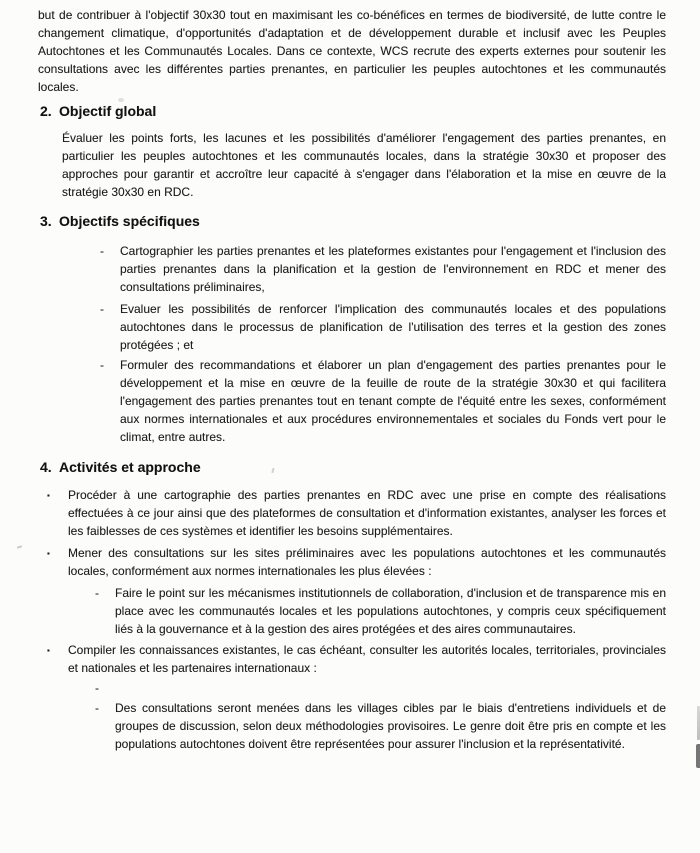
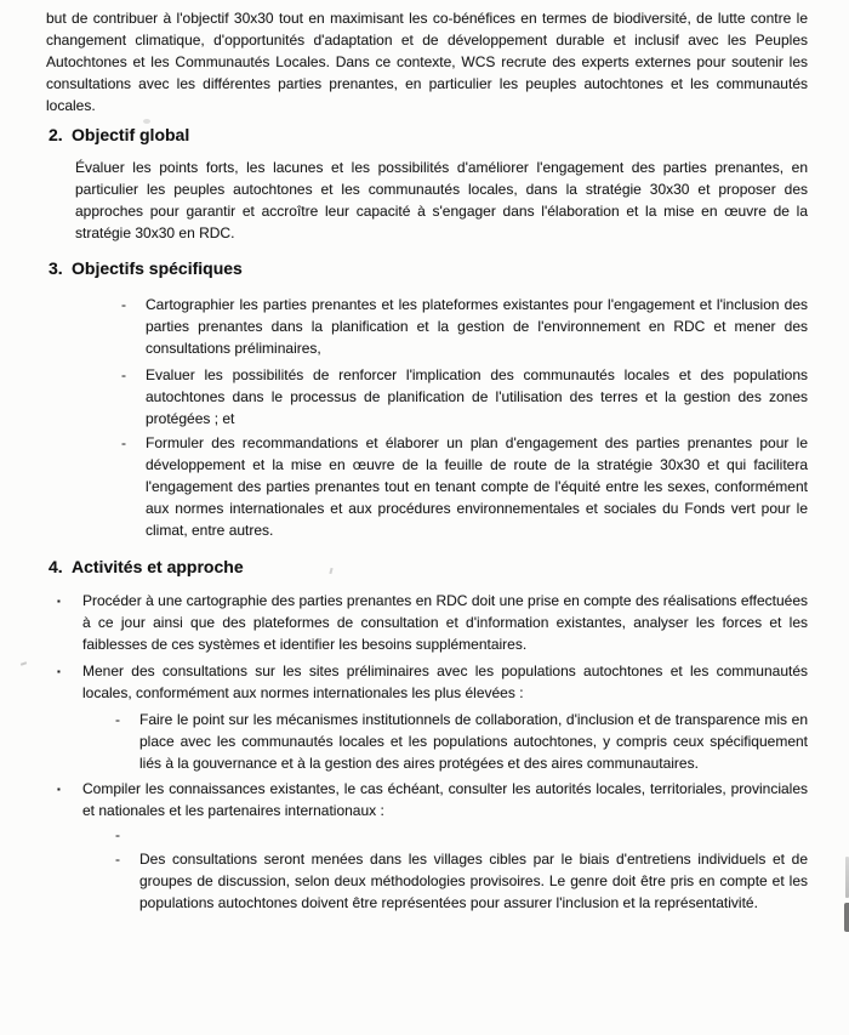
  but de contribuer à l'objectif 30x30 tout en maximisant les co-bénéfices en termes de biodiversité, de lutte contre le changement climatique, d'opportunités d'adaptation et de développement durable et inclusif avec les Peuples Autochtones et les Communautés Locales. Dans ce contexte, WCS recrute des experts externes pour soutenir les consultations avec les différentes parties prenantes, en particulier les peuples autochtones et les communautés locales.
  2.
  Objectif global
  Évaluer les points forts, les lacunes et les possibilités d'améliorer l'engagement des parties prenantes, en particulier les peuples autochtones et les communautés locales, dans la stratégie 30x30 et proposer des approches pour garantir et accroître leur capacité à s'engager dans l'élaboration et la mise en œuvre de la stratégie 30x30 en RDC.
  3.
  Objectifs spécifiques
  -
  Cartographier les parties prenantes et les plateformes existantes pour l'engagement et l'inclusion des parties prenantes dans la planification et la gestion de l'environnement en RDC et mener des consultations préliminaires,
  -
  Evaluer les possibilités de renforcer l'implication des communautés locales et des populations autochtones dans le processus de planification de l'utilisation des terres et la gestion des zones protégées ; et
  -
  Formuler des recommandations et élaborer un plan d'engagement des parties prenantes pour le développement et la mise en œuvre de la feuille de route de la stratégie 30x30 et qui facilitera l'engagement des parties prenantes tout en tenant compte de l'équité entre les sexes, conformément aux normes internationales et aux procédures environnementales et sociales du Fonds vert pour le climat, entre autres.
  4.
  Activités et approche
  ▪
- Procéder à une cartographie des parties prenantes en RDC avec une prise en compte des réalisations effectuées à ce jour ainsi que des plateformes de consultation et d'information existantes, analyser les forces et les faiblesses de ces systèmes et identifier les besoins supplémentaires.
+ Procéder à une cartographie des parties prenantes en RDC doit une prise en compte des réalisations effectuées à ce jour ainsi que des plateformes de consultation et d'information existantes, analyser les forces et les faiblesses de ces systèmes et identifier les besoins supplémentaires.
  ▪
  Mener des consultations sur les sites préliminaires avec les populations autochtones et les communautés locales, conformément aux normes internationales les plus élevées :
  -
  Faire le point sur les mécanismes institutionnels de collaboration, d'inclusion et de transparence mis en place avec les communautés locales et les populations autochtones, y compris ceux spécifiquement liés à la gouvernance et à la gestion des aires protégées et des aires communautaires.
  ▪
  Compiler les connaissances existantes, le cas échéant, consulter les autorités locales, territoriales, provinciales et nationales et les partenaires internationaux :
  -
  -
  Des consultations seront menées dans les villages cibles par le biais d'entretiens individuels et de groupes de discussion, selon deux méthodologies provisoires. Le genre doit être pris en compte et les populations autochtones doivent être représentées pour assurer l'inclusion et la représentativité.
